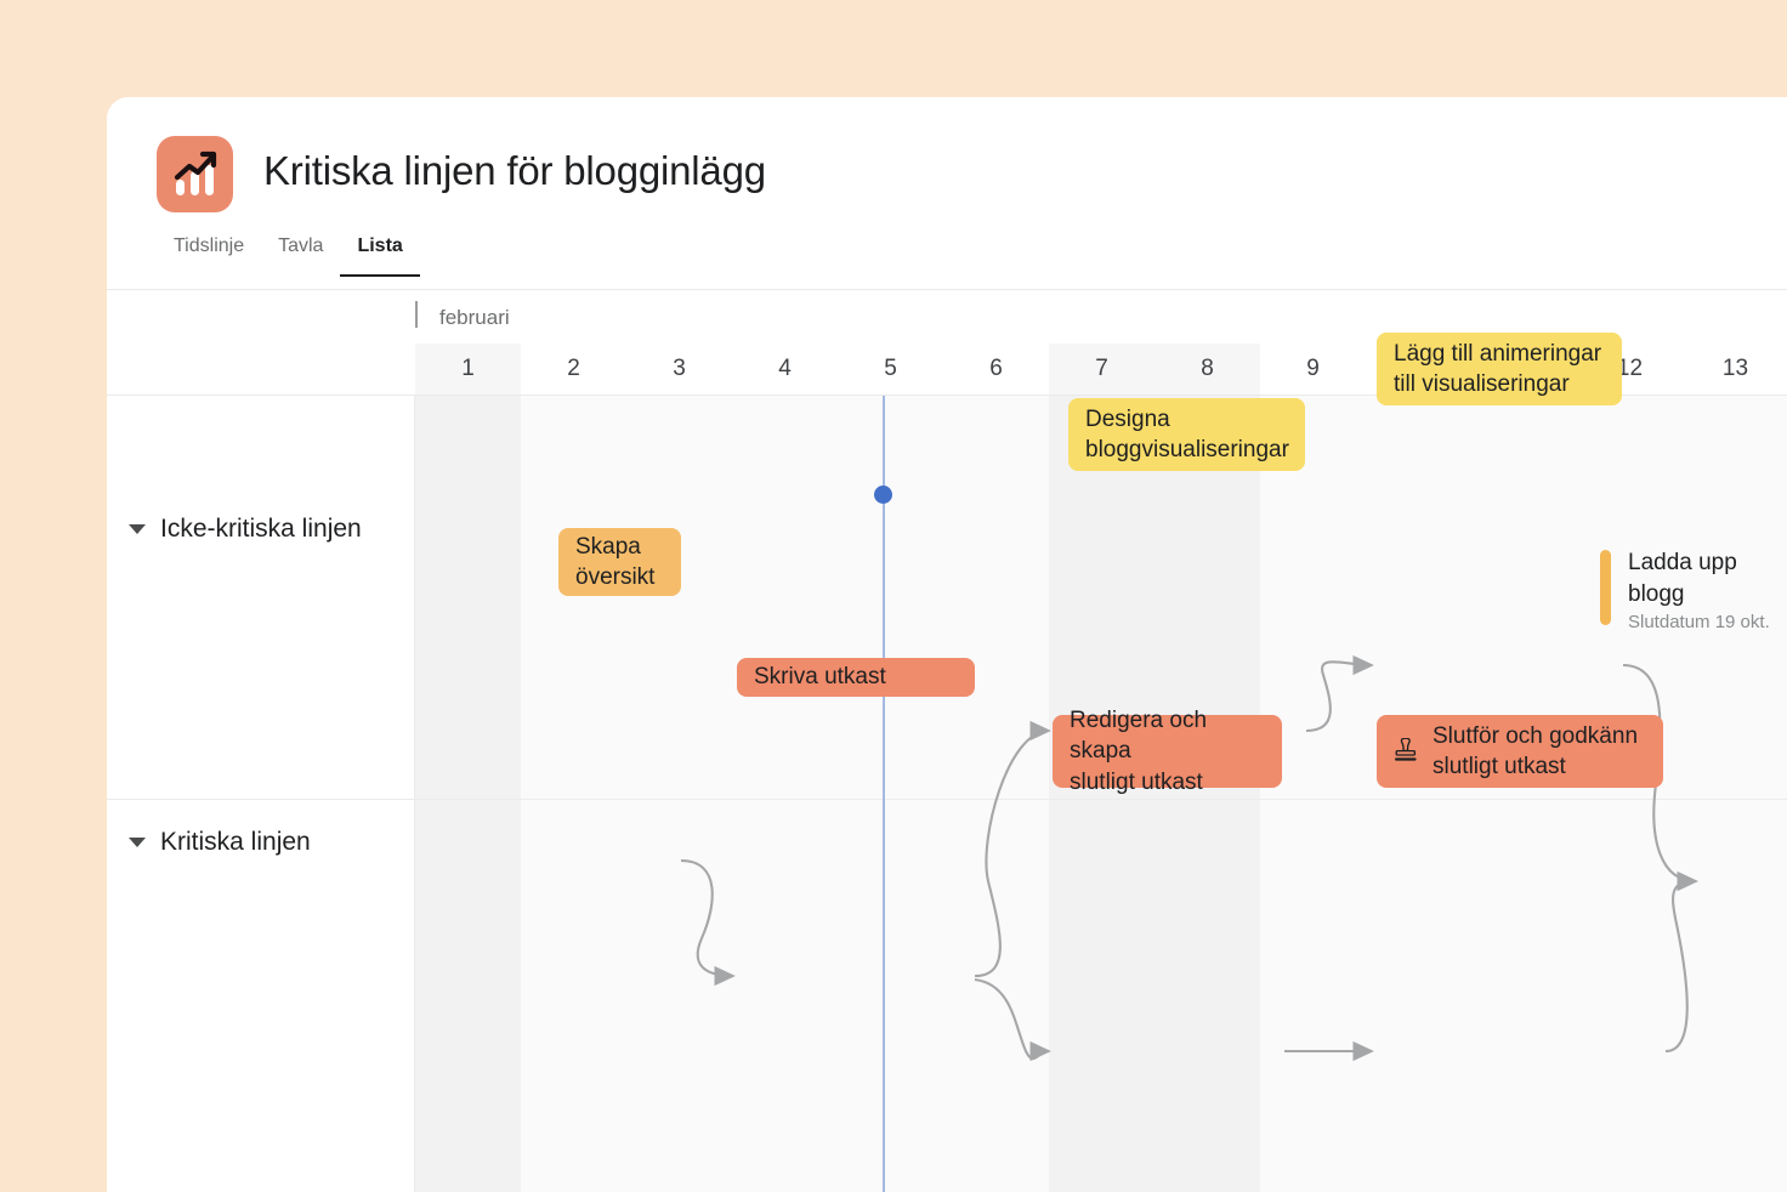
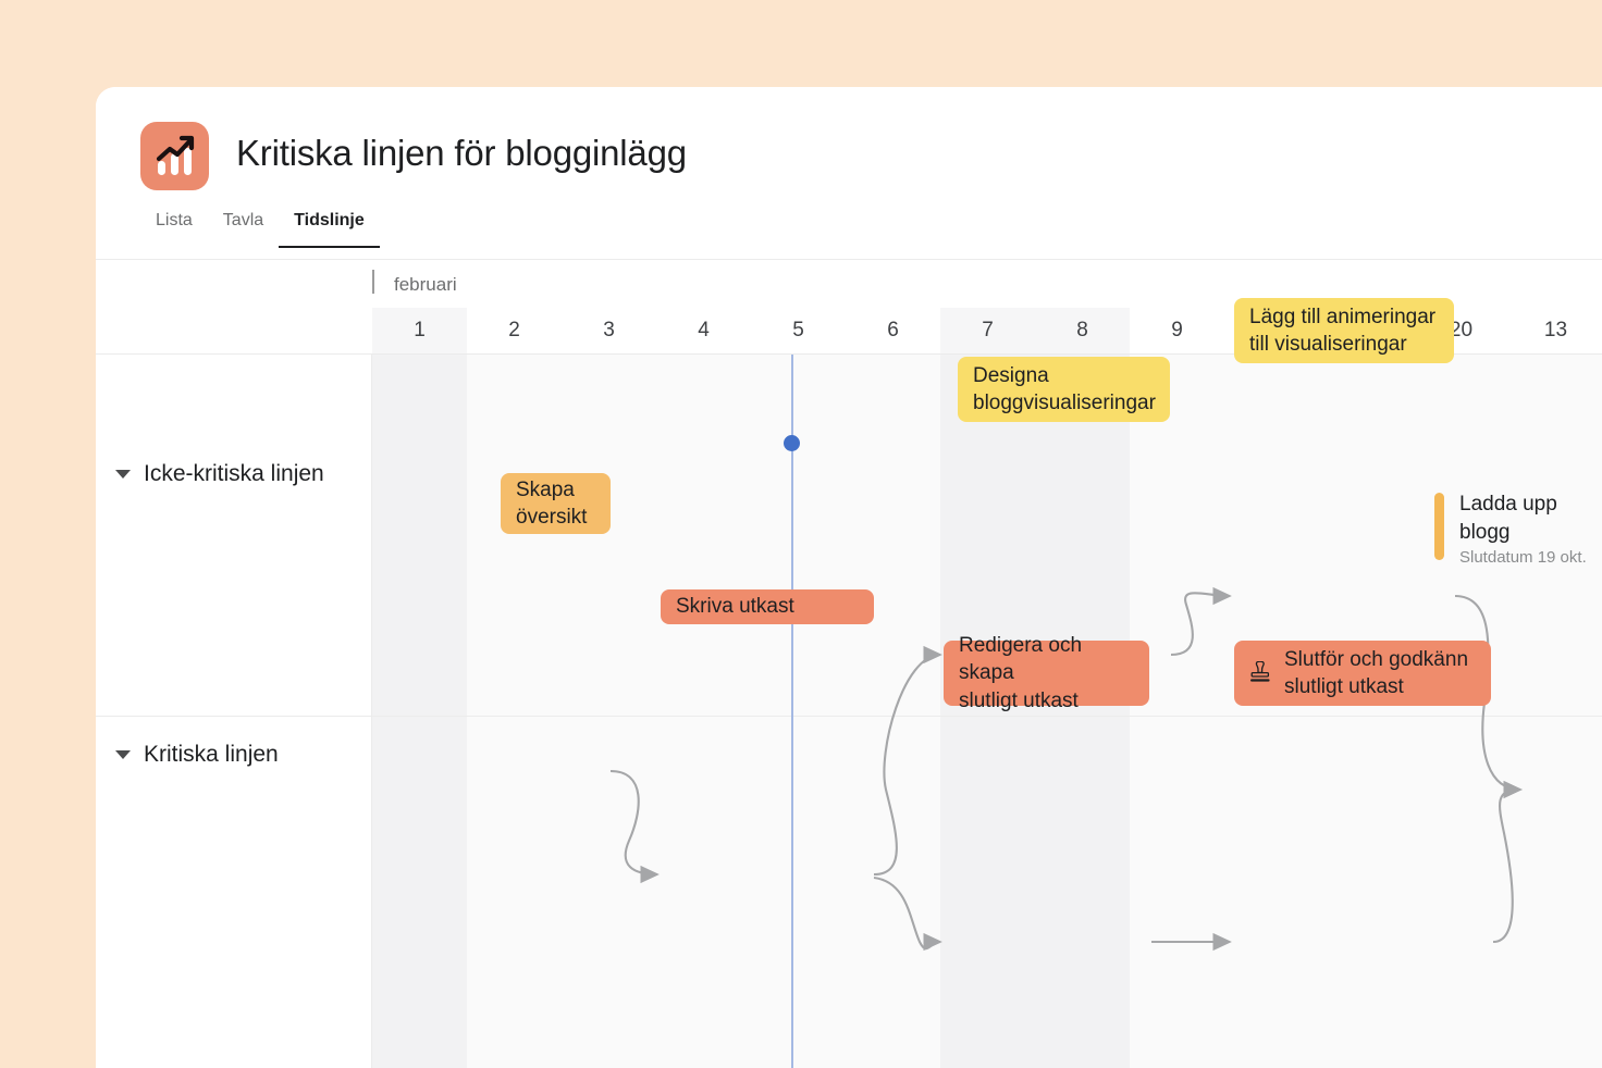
  Kritiska linjen för blogginlägg
- Tidslinje
+ Lista
  Tavla
- Lista
+ Tidslinje
  februari
  1
  2
  3
  4
  5
  6
  7
  8
  9
- 12
+ 20
  13
  Icke-kritiska linjen
  Kritiska linjen
  Designa
  bloggvisualiseringar
  Lägg till animeringar
  till visualiseringar
  Skapa
  översikt
  Skriva utkast
  Redigera och skapa
  slutligt utkast
  Slutför och godkänn
  slutligt utkast
  Ladda upp
  blogg
  Slutdatum 19 okt.
